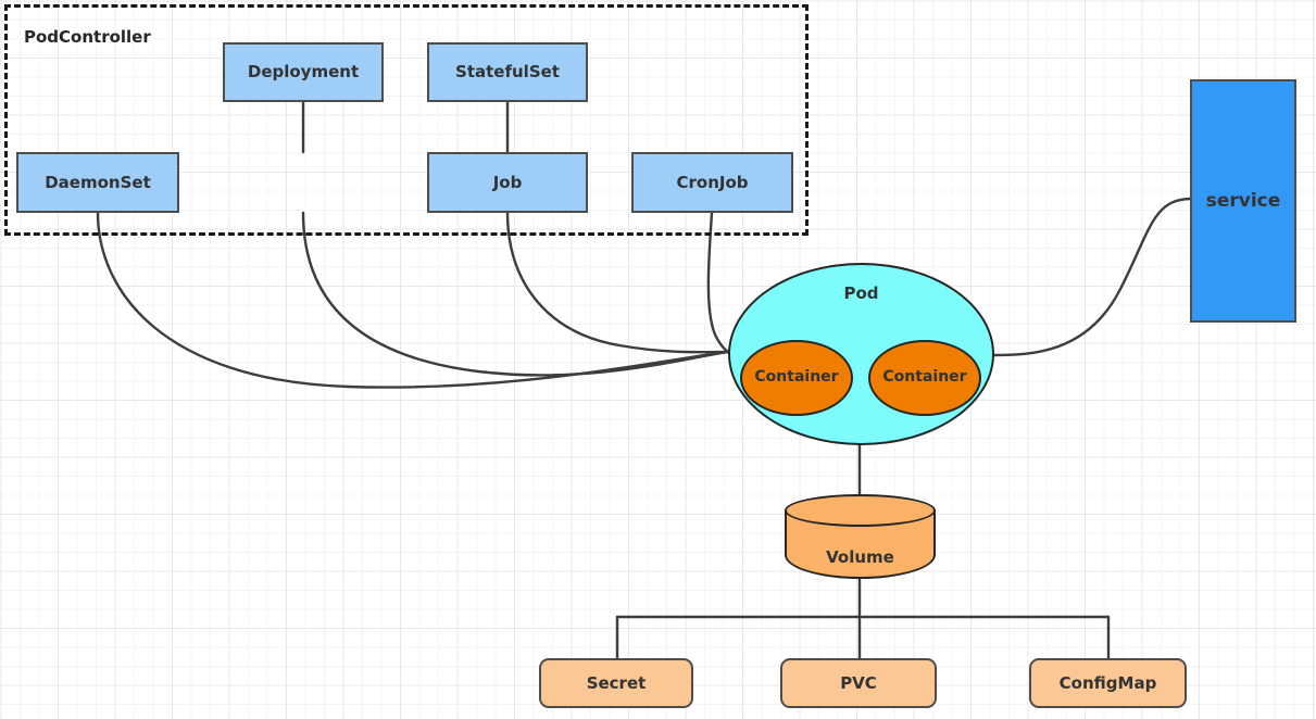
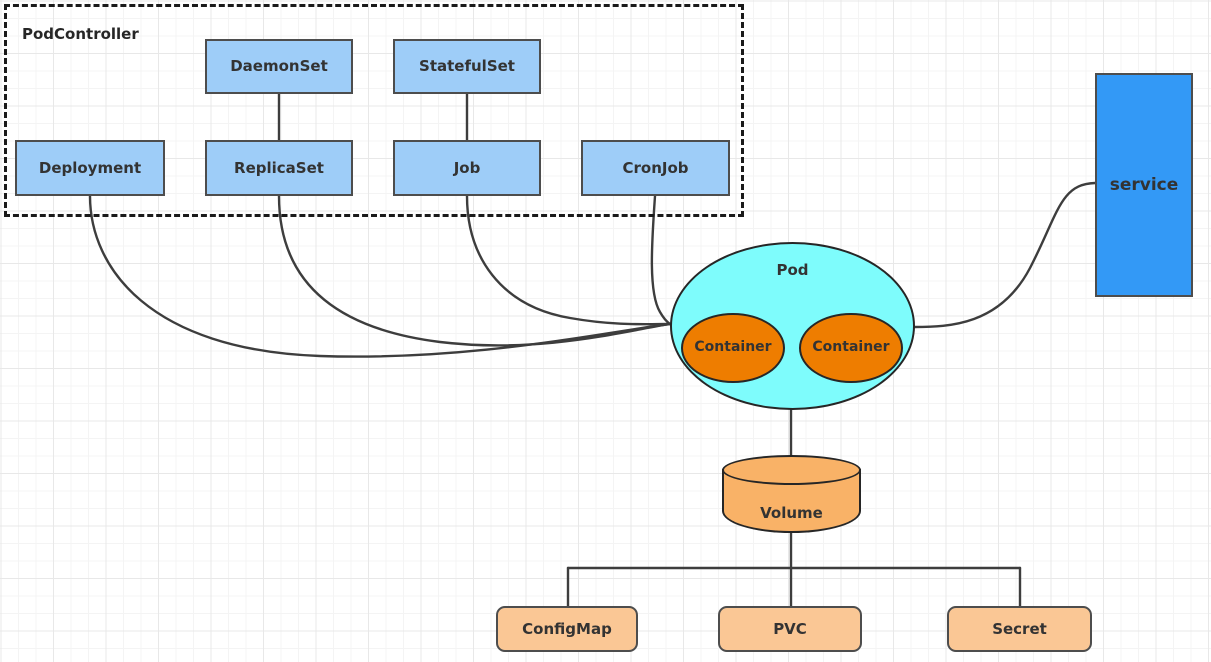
  PodController
- Deployment
+ DaemonSet
  StatefulSet
- DaemonSet
+ Deployment
+ ReplicaSet
  Job
  CronJob
  service
  Pod
  Container
  Container
  Volume
- Secret
+ ConfigMap
  PVC
- ConfigMap
+ Secret
